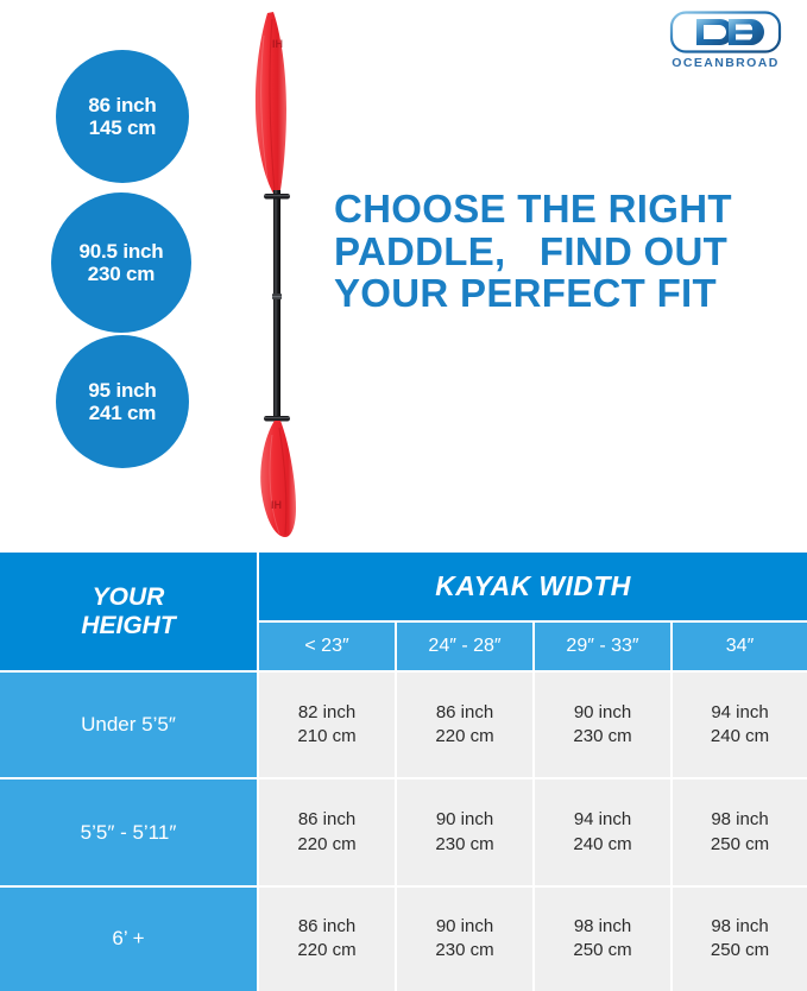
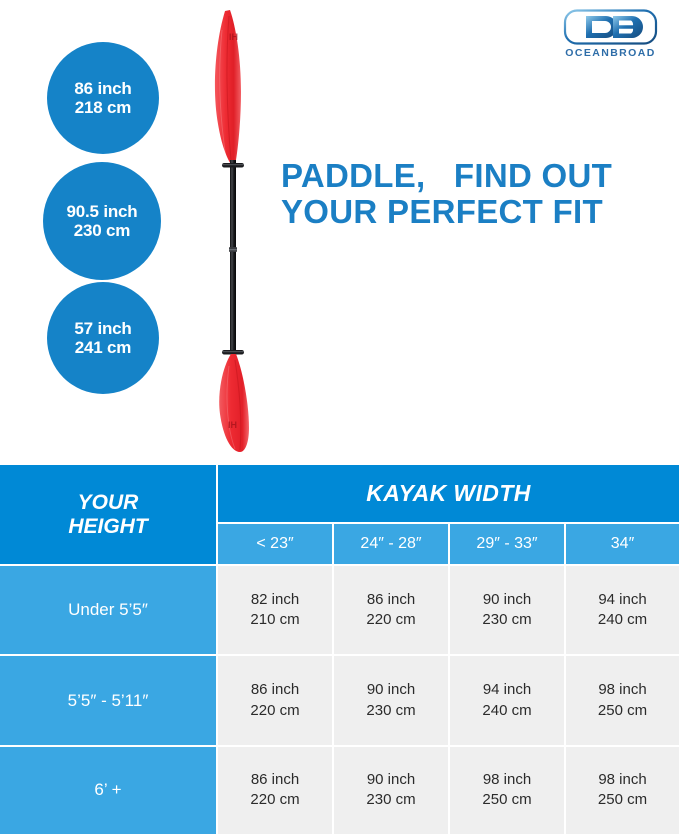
  86 inch
- 145 cm
+ 218 cm
  90.5 inch
  230 cm
- 95 inch
+ 57 inch
  241 cm
  IH
  IH
- CHOOSE THE RIGHT
  PADDLE, FIND OUT
  YOUR PERFECT FIT
  OCEANBROAD
  YOUR HEIGHT	KAYAK WIDTH
  < 23″	24″ - 28″	29″ - 33″	34″
  Under 5’5″	82 inch 210 cm	86 inch 220 cm	90 inch 230 cm	94 inch 240 cm
  5’5″ - 5’11″	86 inch 220 cm	90 inch 230 cm	94 inch 240 cm	98 inch 250 cm
  6’ +	86 inch 220 cm	90 inch 230 cm	98 inch 250 cm	98 inch 250 cm
